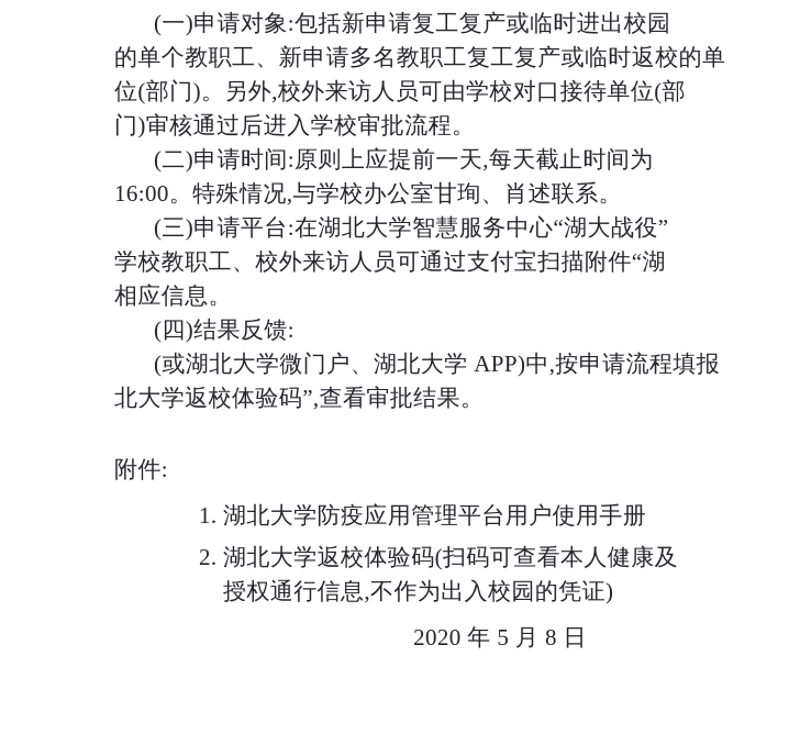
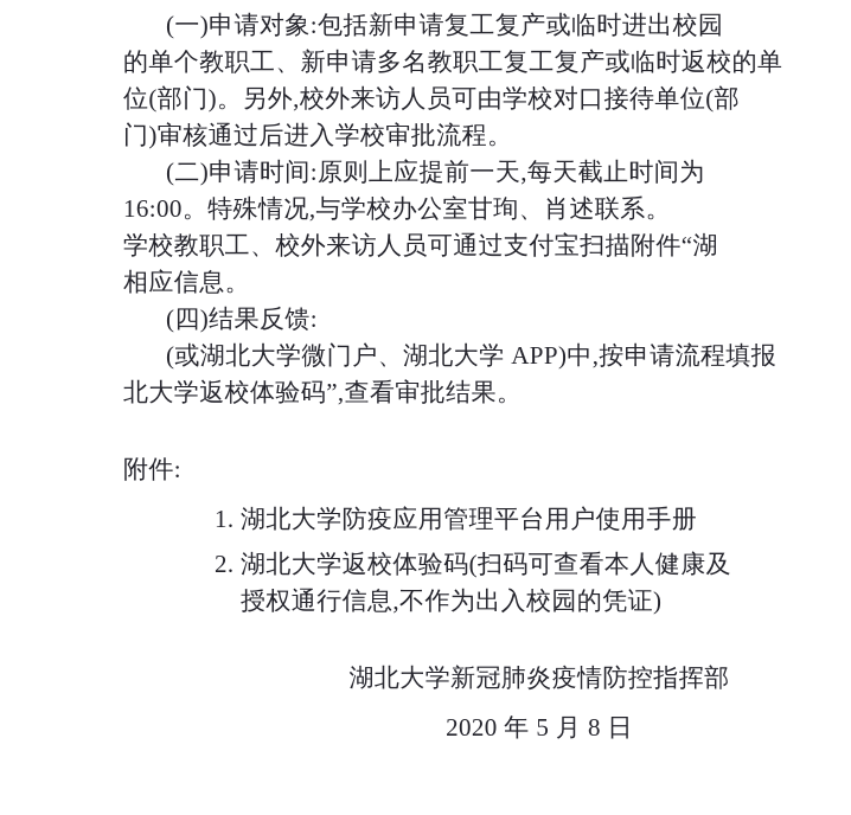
  (一)申请对象:包括新申请复工复产或临时进出校园
  的单个教职工、新申请多名教职工复工复产或临时返校的单
  位(部门)。另外,校外来访人员可由学校对口接待单位(部
  门)审核通过后进入学校审批流程。
  (二)申请时间:原则上应提前一天,每天截止时间为
  16:00。特殊情况,与学校办公室甘珣、肖述联系。
- (三)申请平台:在湖北大学智慧服务中心“湖大战役”
  学校教职工、校外来访人员可通过支付宝扫描附件“湖
  相应信息。
  (四)结果反馈:
  (或湖北大学微门户、湖北大学 APP)中,按申请流程填报
  北大学返校体验码”,查看审批结果。
  附件:
  1.
  湖北大学防疫应用管理平台用户使用手册
  2.
  湖北大学返校体验码(扫码可查看本人健康及
  授权通行信息,不作为出入校园的凭证)
+ 湖北大学新冠肺炎疫情防控指挥部
  2020 年 5 月 8 日
